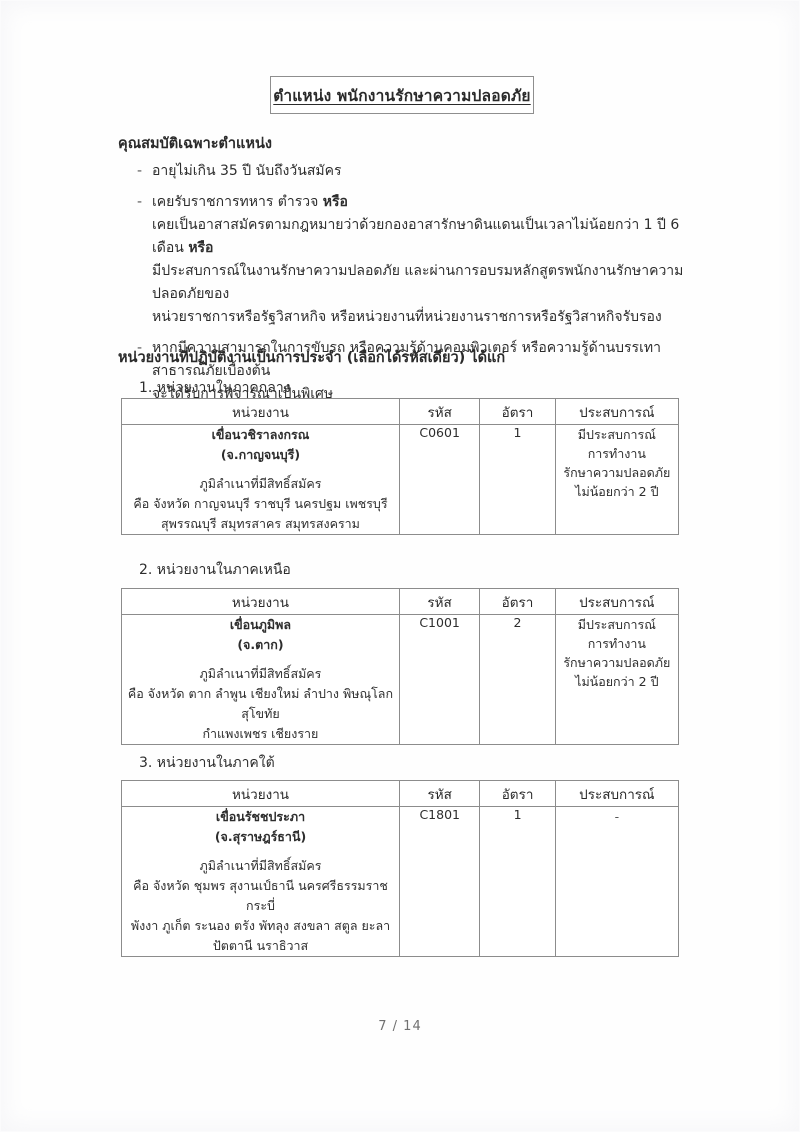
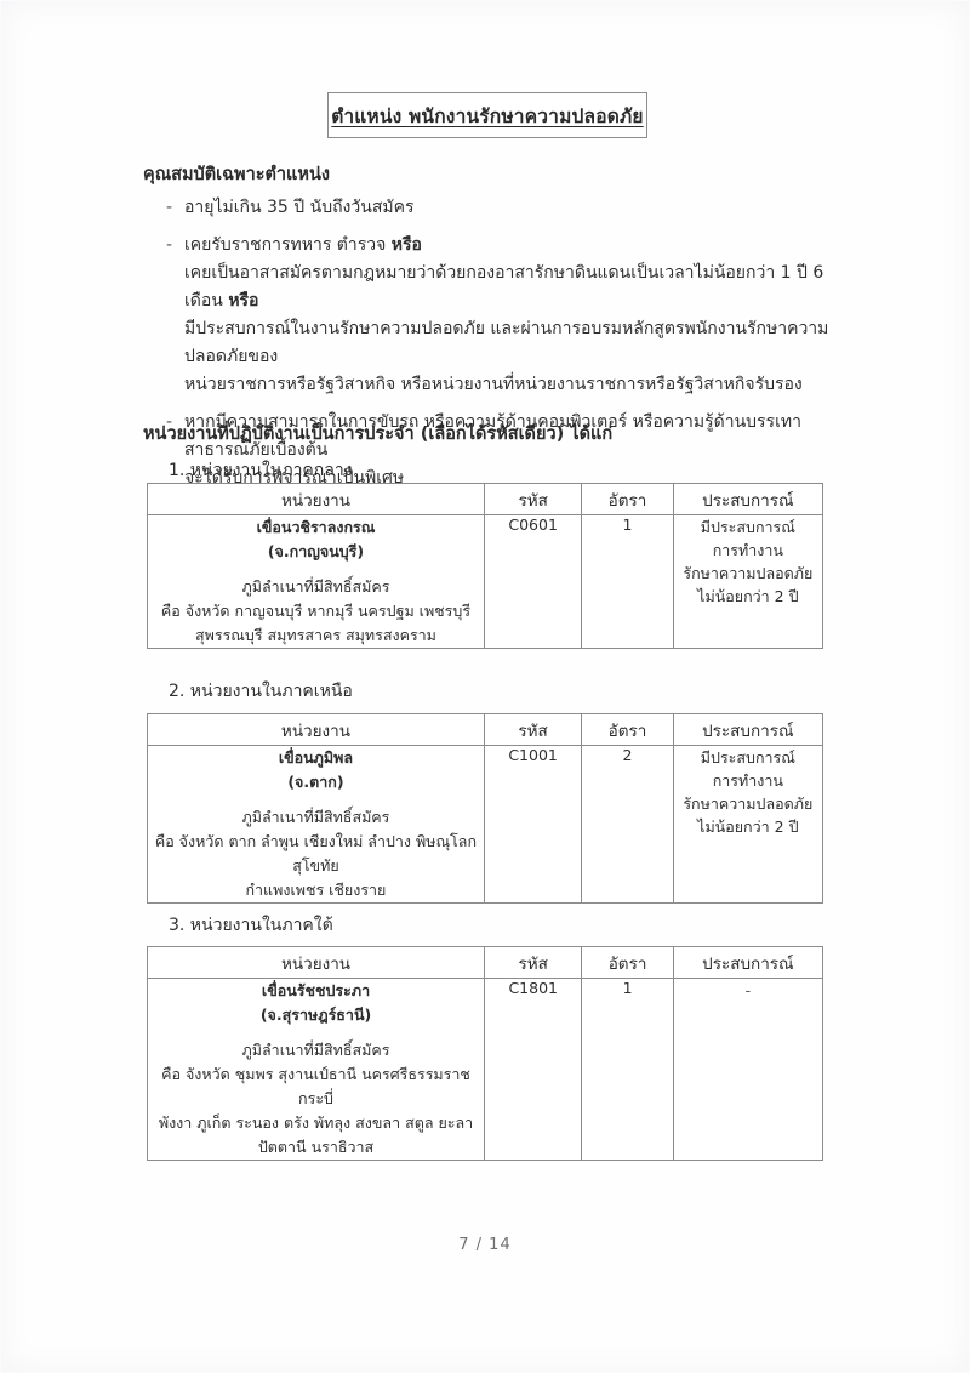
  ตำแหน่ง พนักงานรักษาความปลอดภัย
  คุณสมบัติเฉพาะตำแหน่ง
  -
  อายุไม่เกิน 35 ปี นับถึงวันสมัคร
  -
  เคยรับราชการทหาร ตำรวจ หรือ
  เคยเป็นอาสาสมัครตามกฎหมายว่าด้วยกองอาสารักษาดินแดนเป็นเวลาไม่น้อยกว่า 1 ปี 6 เดือน หรือ
  มีประสบการณ์ในงานรักษาความปลอดภัย และผ่านการอบรมหลักสูตรพนักงานรักษาความปลอดภัยของ
  หน่วยราชการหรือรัฐวิสาหกิจ หรือหน่วยงานที่หน่วยงานราชการหรือรัฐวิสาหกิจรับรอง
  -
  หากมีความสามารถในการขับรถ หรือความรู้ด้านคอมพิวเตอร์ หรือความรู้ด้านบรรเทาสาธารณภัยเบื้องต้น
  จะได้รับการพิจารณาเป็นพิเศษ
  หน่วยงานที่ปฏิบัติงานเป็นการประจำ (เลือกได้รหัสเดียว) ได้แก่
  1. หน่วยงานในภาคกลาง
  หน่วยงาน	รหัส	อัตรา	ประสบการณ์
- เขื่อนวชิราลงกรณ (จ.กาญจนบุรี) ภูมิลำเนาที่มีสิทธิ์สมัคร คือ จังหวัด กาญจนบุรี ราชบุรี นครปฐม เพชรบุรี สุพรรณบุรี สมุทรสาคร สมุทรสงคราม	C0601	1	มีประสบการณ์ การทำงาน รักษาความปลอดภัย ไม่น้อยกว่า 2 ปี
+ เขื่อนวชิราลงกรณ (จ.กาญจนบุรี) ภูมิลำเนาที่มีสิทธิ์สมัคร คือ จังหวัด กาญจนบุรี หากมุรี นครปฐม เพชรบุรี สุพรรณบุรี สมุทรสาคร สมุทรสงคราม	C0601	1	มีประสบการณ์ การทำงาน รักษาความปลอดภัย ไม่น้อยกว่า 2 ปี
  2. หน่วยงานในภาคเหนือ
  หน่วยงาน	รหัส	อัตรา	ประสบการณ์
  เขื่อนภูมิพล (จ.ตาก) ภูมิลำเนาที่มีสิทธิ์สมัคร คือ จังหวัด ตาก ลำพูน เชียงใหม่ ลำปาง พิษณุโลก สุโขทัย กำแพงเพชร เชียงราย	C1001	2	มีประสบการณ์ การทำงาน รักษาความปลอดภัย ไม่น้อยกว่า 2 ปี
  3. หน่วยงานในภาคใต้
  หน่วยงาน	รหัส	อัตรา	ประสบการณ์
  เขื่อนรัชชประภา (จ.สุราษฎร์ธานี) ภูมิลำเนาที่มีสิทธิ์สมัคร คือ จังหวัด ชุมพร สุงานเป์ธานี นครศรีธรรมราช กระบี่ พังงา ภูเก็ต ระนอง ตรัง พัทลุง สงขลา สตูล ยะลา ปัตตานี นราธิวาส	C1801	1	-
  7 / 14
